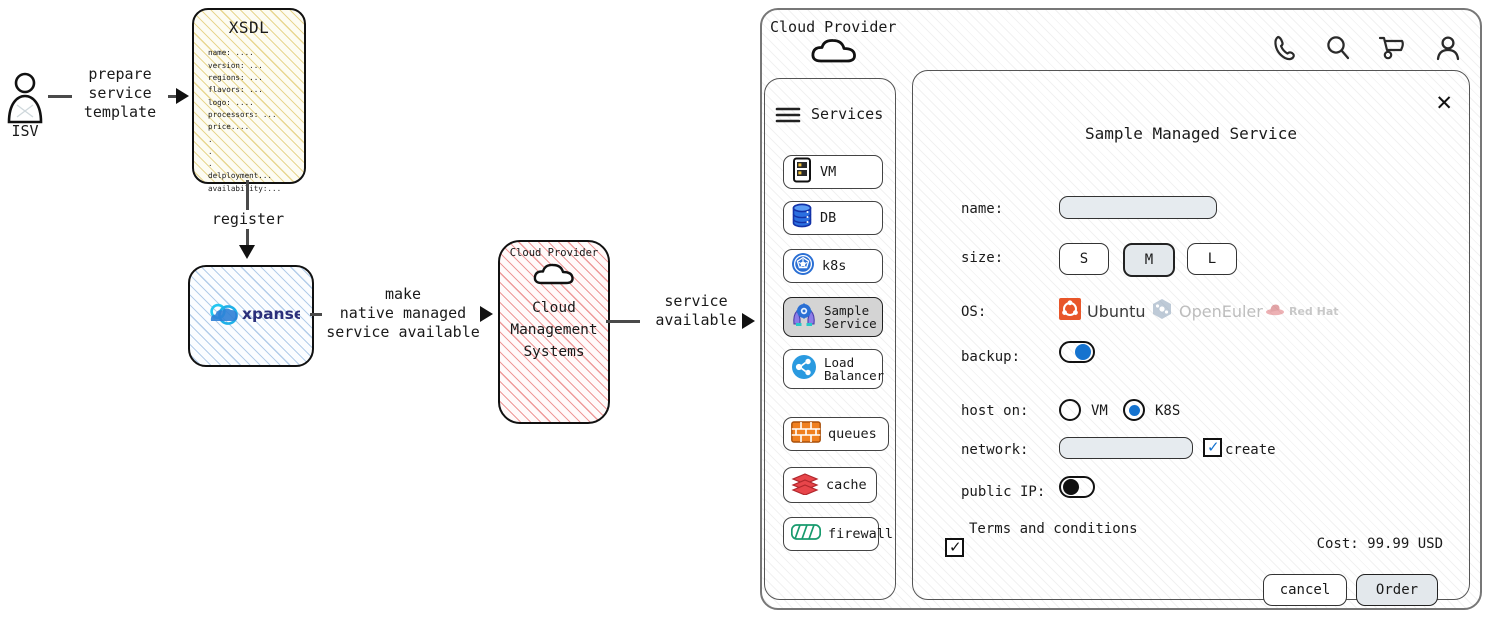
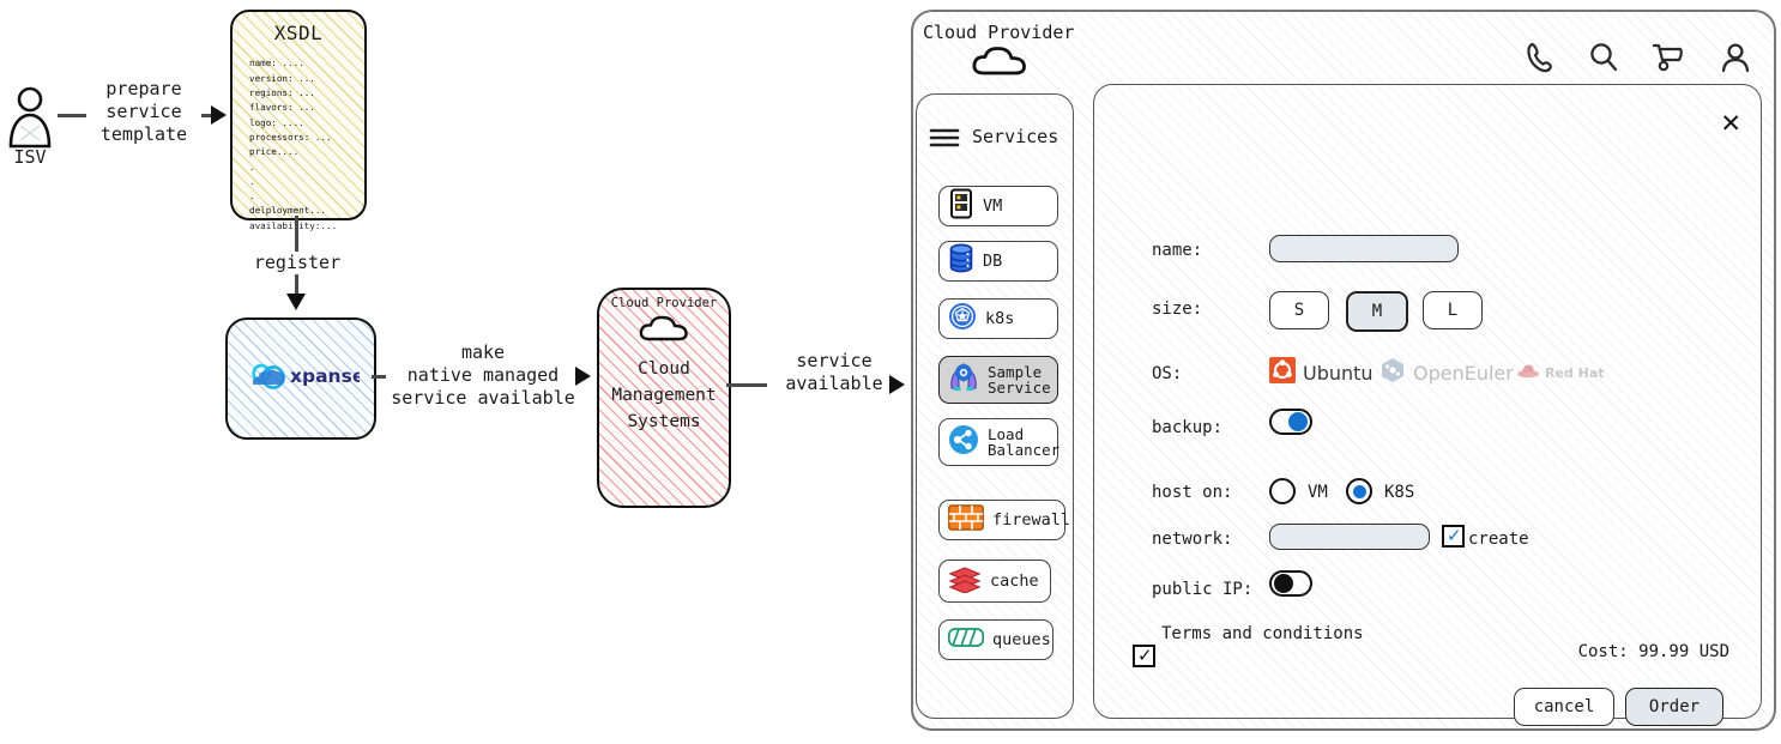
  ISV
  prepare
  service
  template
  XSDL
  name: ....
  version: ...
  regions: ...
  flavors: ...
  logo: ....
  processors: ...
  price....
  .
  .
  .
  delployment...
  availabiity:...
  register
  xpanse
  make
  native managed
  service available
  Cloud Provider
  Cloud
  Management
  Systems
  service
  available
  Cloud Provider
  Services
  VM
  DB
  k8s
  Sample
  Service
  Load
  Balancer
- queues
+ firewall
  cache
- firewall
+ queues
  ✕
- Sample Managed Service
  name:
  size:
  S
  M
  L
  OS:
  Ubuntu
  OpenEuler
  Red Hat
  backup:
  host on:
  VM
  K8S
  network:
  ✓
  create
  public IP:
  ✓
  Terms and conditions
  Cost: 99.99 USD
  cancel
  Order
